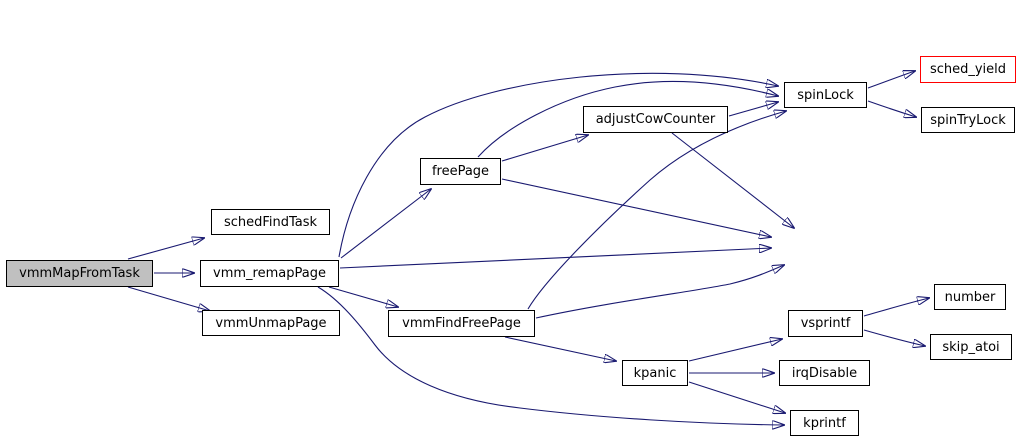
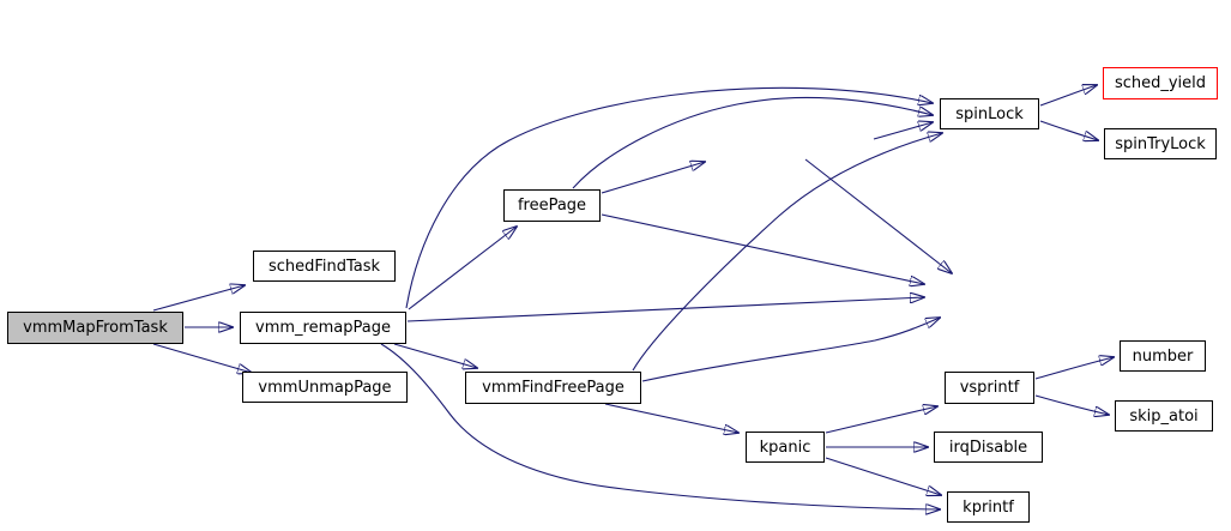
  vmmMapFromTask
  schedFindTask
  vmm_remapPage
  vmmUnmapPage
  freePage
- adjustCowCounter
  vmmFindFreePage
  spinLock
  sched_yield
  spinTryLock
  kpanic
  vsprintf
  number
  skip_atoi
  irqDisable
  kprintf
